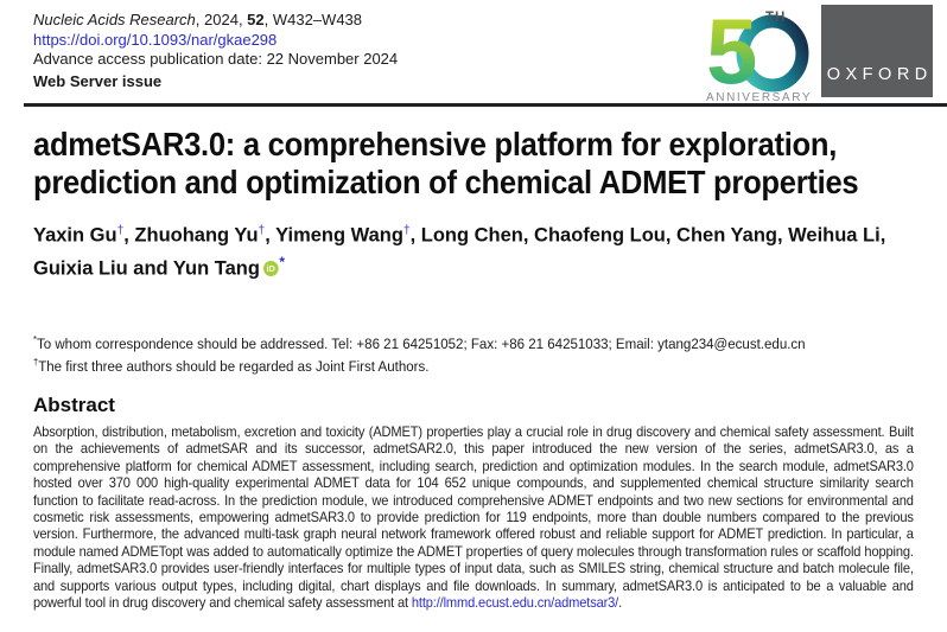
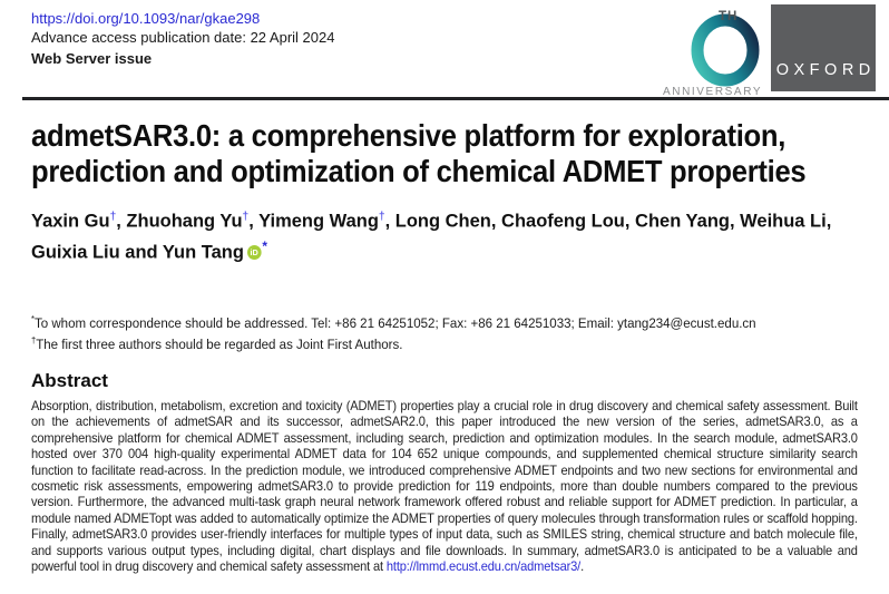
- Nucleic Acids Research, 2024, 52, W432–W438
  https://doi.org/10.1093/nar/gkae298
- Advance access publication date: 22 November 2024
+ Advance access publication date: 22 April 2024
  Web Server issue
- 5
  TH
  ANNIVERSARY
  OXFORD
  admetSAR3.0: a comprehensive platform for exploration, prediction and optimization of chemical ADMET properties
  Yaxin Gu†, Zhuohang Yu†, Yimeng Wang†, Long Chen, Chaofeng Lou, Chen Yang, Weihua Li, Guixia Liu and Yun Tang iD*
  *To whom correspondence should be addressed. Tel: +86 21 64251052; Fax: +86 21 64251033; Email: ytang234@ecust.edu.cn
  †The first three authors should be regarded as Joint First Authors.
  Abstract
- Absorption, distribution, metabolism, excretion and toxicity (ADMET) properties play a crucial role in drug discovery and chemical safety assessment. Built on the achievements of admetSAR and its successor, admetSAR2.0, this paper introduced the new version of the series, admetSAR3.0, as a comprehensive platform for chemical ADMET assessment, including search, prediction and optimization modules. In the search module, admetSAR3.0 hosted over 370 000 high-quality experimental ADMET data for 104 652 unique compounds, and supplemented chemical structure similarity search function to facilitate read-across. In the prediction module, we introduced comprehensive ADMET endpoints and two new sections for environmental and cosmetic risk assessments, empowering admetSAR3.0 to provide prediction for 119 endpoints, more than double numbers compared to the previous version. Furthermore, the advanced multi-task graph neural network framework offered robust and reliable support for ADMET prediction. In particular, a module named ADMETopt was added to automatically optimize the ADMET properties of query molecules through transformation rules or scaffold hopping. Finally, admetSAR3.0 provides user-friendly interfaces for multiple types of input data, such as SMILES string, chemical structure and batch molecule file, and supports various output types, including digital, chart displays and file downloads. In summary, admetSAR3.0 is anticipated to be a valuable and powerful tool in drug discovery and chemical safety assessment at http://lmmd.ecust.edu.cn/admetsar3/.
+ Absorption, distribution, metabolism, excretion and toxicity (ADMET) properties play a crucial role in drug discovery and chemical safety assessment. Built on the achievements of admetSAR and its successor, admetSAR2.0, this paper introduced the new version of the series, admetSAR3.0, as a comprehensive platform for chemical ADMET assessment, including search, prediction and optimization modules. In the search module, admetSAR3.0 hosted over 370 004 high-quality experimental ADMET data for 104 652 unique compounds, and supplemented chemical structure similarity search function to facilitate read-across. In the prediction module, we introduced comprehensive ADMET endpoints and two new sections for environmental and cosmetic risk assessments, empowering admetSAR3.0 to provide prediction for 119 endpoints, more than double numbers compared to the previous version. Furthermore, the advanced multi-task graph neural network framework offered robust and reliable support for ADMET prediction. In particular, a module named ADMETopt was added to automatically optimize the ADMET properties of query molecules through transformation rules or scaffold hopping. Finally, admetSAR3.0 provides user-friendly interfaces for multiple types of input data, such as SMILES string, chemical structure and batch molecule file, and supports various output types, including digital, chart displays and file downloads. In summary, admetSAR3.0 is anticipated to be a valuable and powerful tool in drug discovery and chemical safety assessment at http://lmmd.ecust.edu.cn/admetsar3/.
